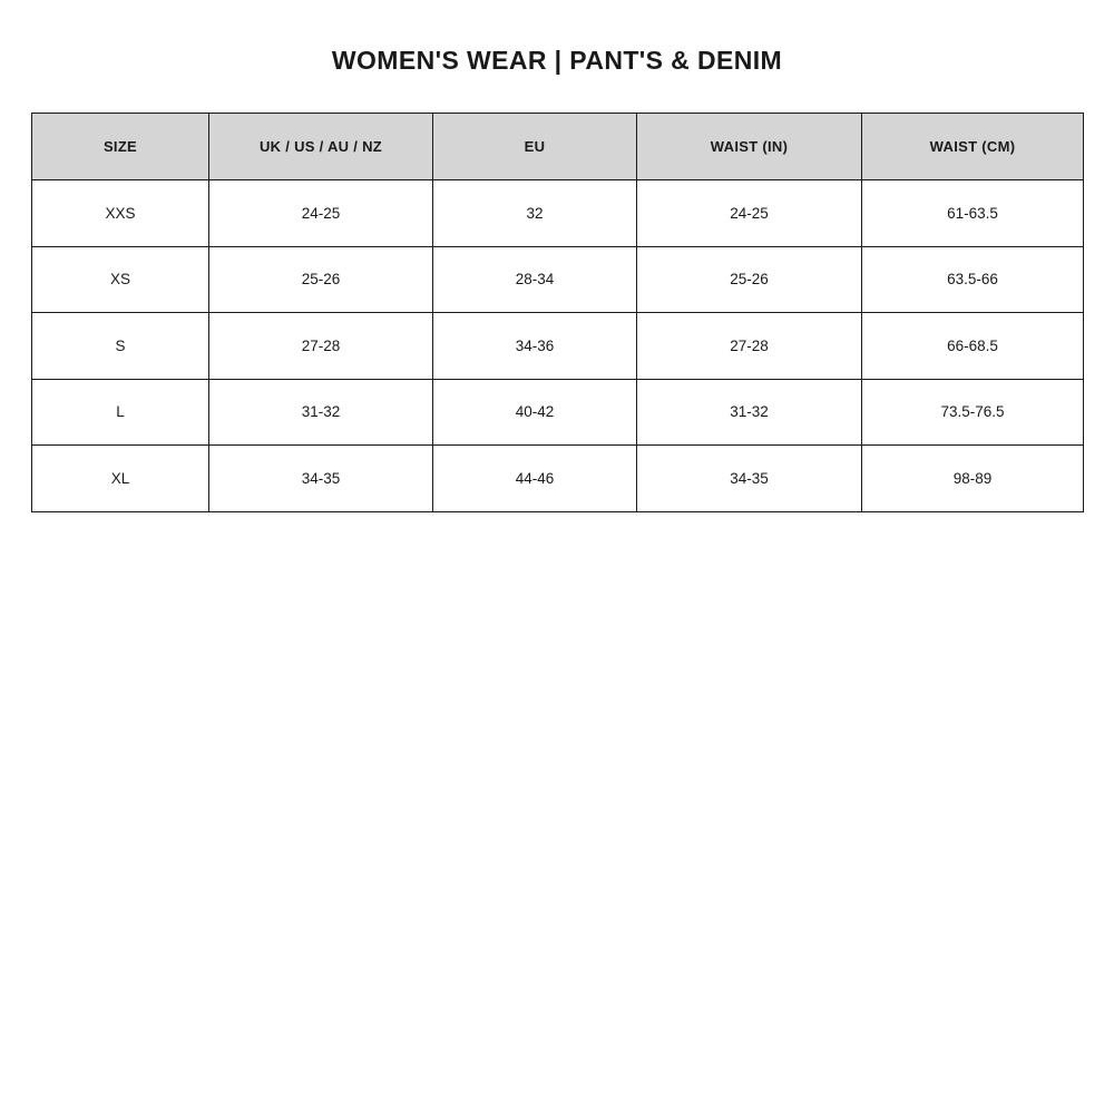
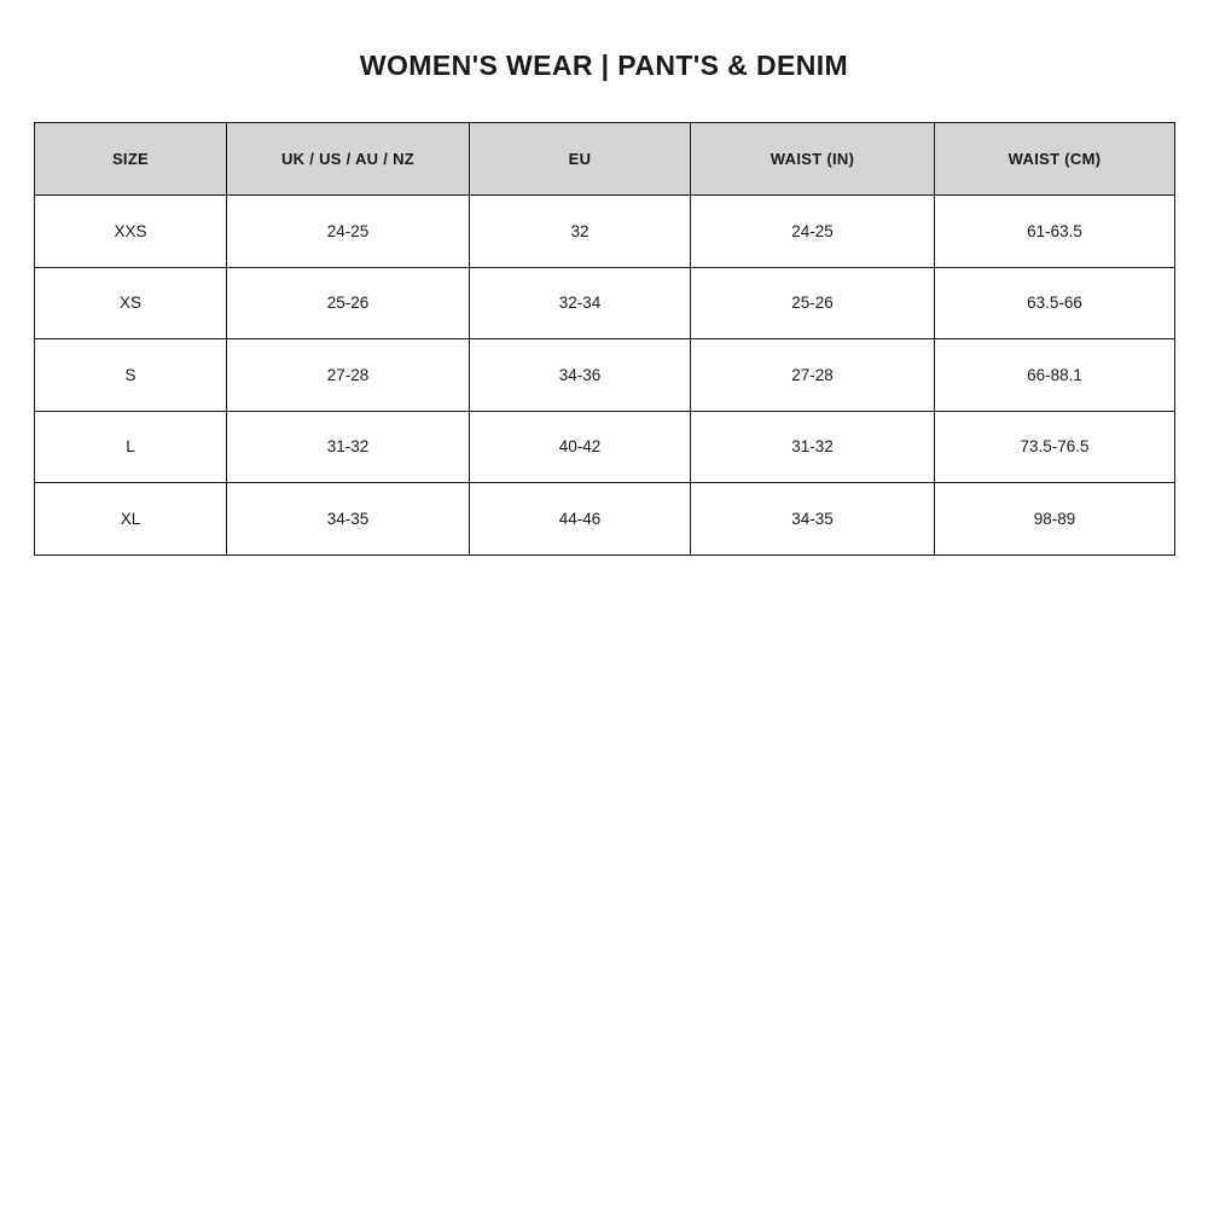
  WOMEN'S WEAR | PANT'S & DENIM
  SIZE	UK / US / AU / NZ	EU	WAIST (IN)	WAIST (CM)
  XXS	24-25	32	24-25	61-63.5
- XS	25-26	28-34	25-26	63.5-66
+ XS	25-26	32-34	25-26	63.5-66
- S	27-28	34-36	27-28	66-68.5
+ S	27-28	34-36	27-28	66-88.1
  L	31-32	40-42	31-32	73.5-76.5
  XL	34-35	44-46	34-35	98-89
